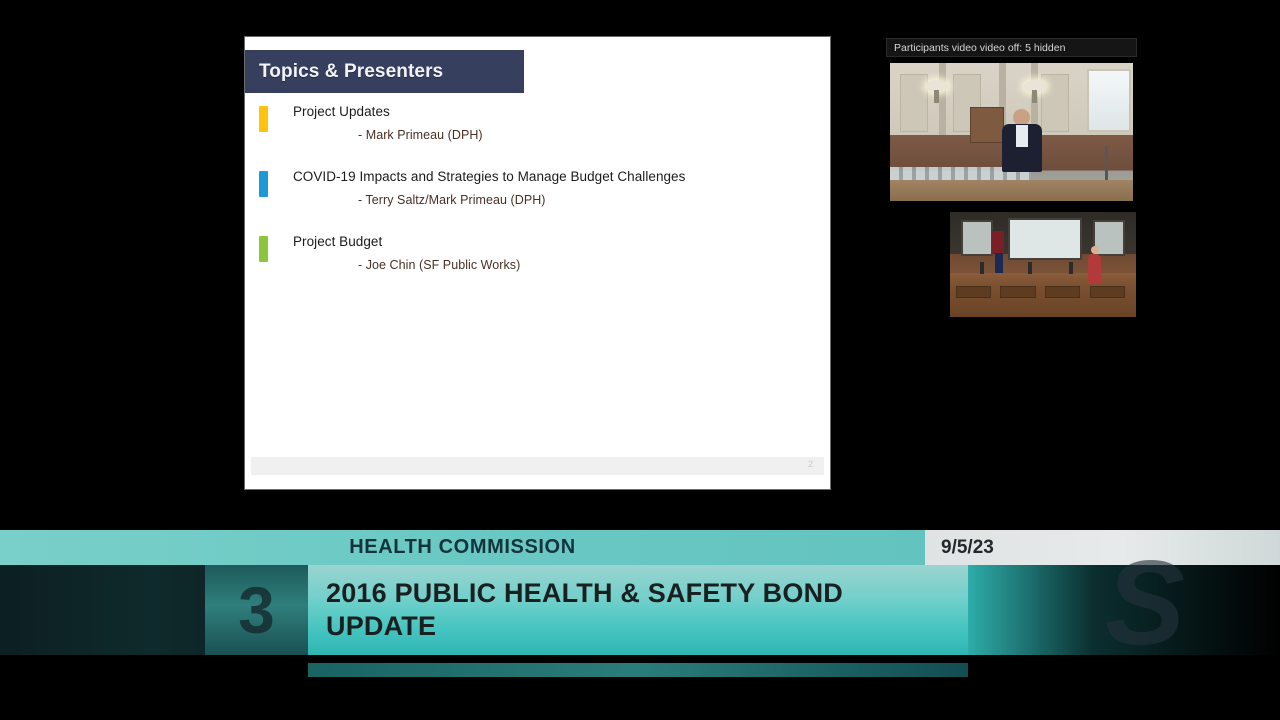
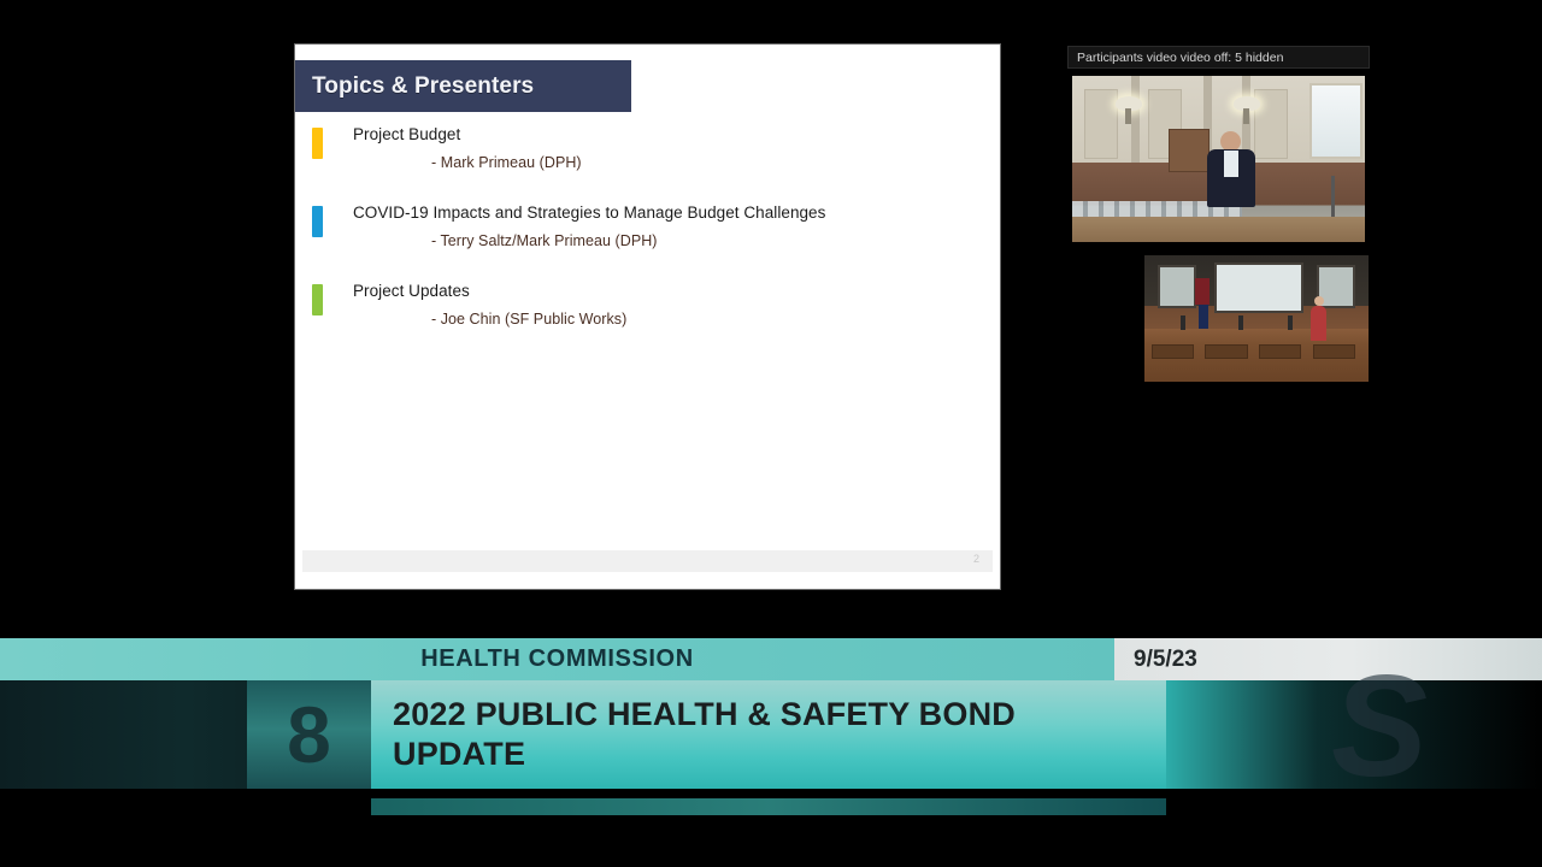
  Topics & Presenters
- Project Updates
+ Project Budget
  - Mark Primeau (DPH)
  COVID-19 Impacts and Strategies to Manage Budget Challenges
  - Terry Saltz/Mark Primeau (DPH)
- Project Budget
+ Project Updates
  - Joe Chin (SF Public Works)
  2
  Participants video video off: 5 hidden
  HEALTH COMMISSION
  9/5/23
- 3
+ 8
- 2016 PUBLIC HEALTH & SAFETY BOND UPDATE
+ 2022 PUBLIC HEALTH & SAFETY BOND UPDATE
  S
